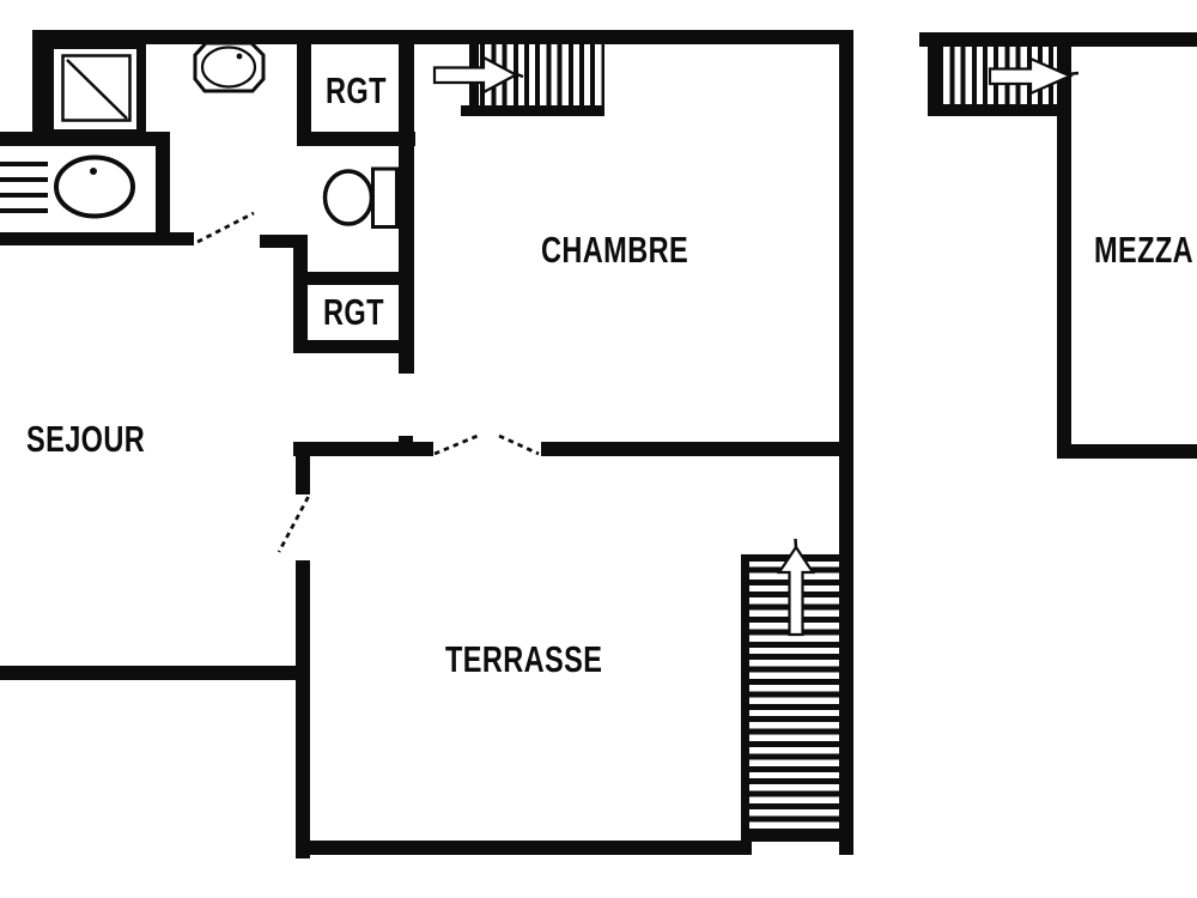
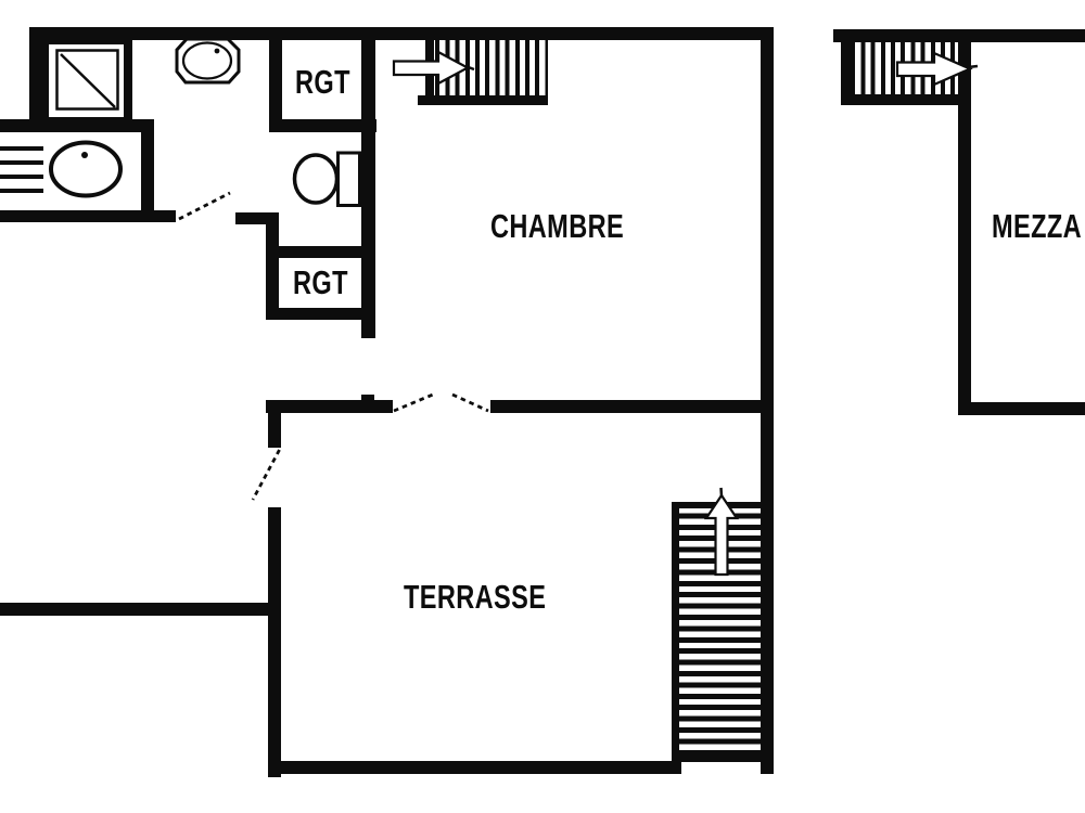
  RGT
  CHAMBRE
  MEZZA
  RGT
- SEJOUR
  TERRASSE
